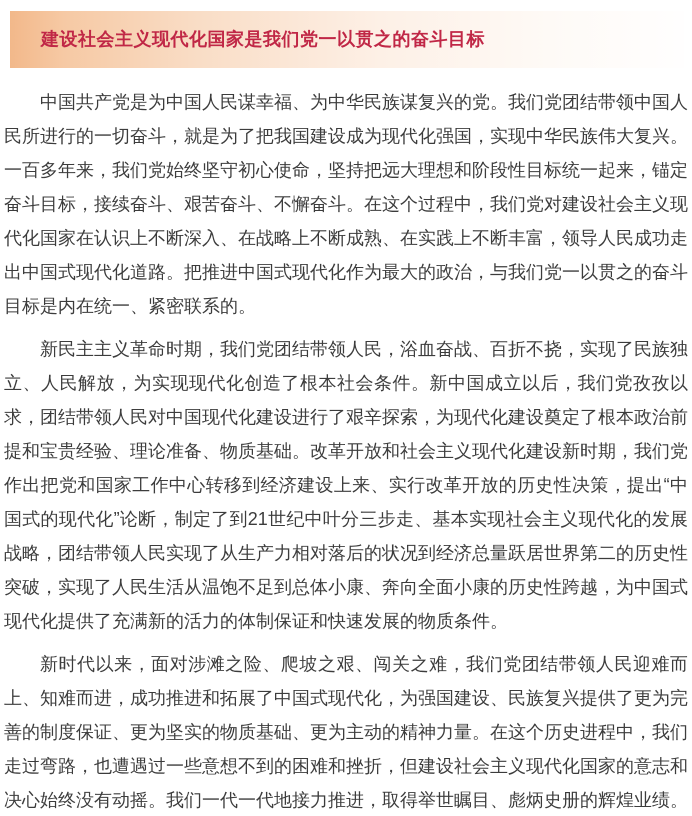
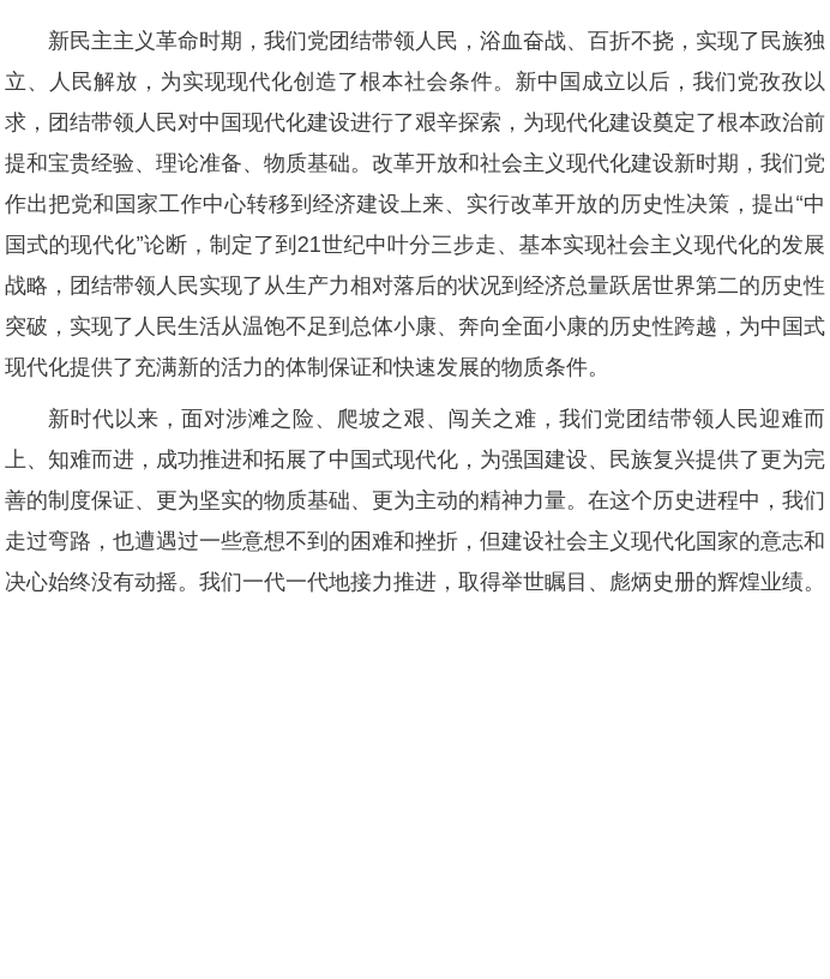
- 建设社会主义现代化国家是我们党一以贯之的奋斗目标
- 中国共产党是为中国人民谋幸福、为中华民族谋复兴的党。我们党团结带领中国人民所进行的一切奋斗，就是为了把我国建设成为现代化强国，实现中华民族伟大复兴。一百多年来，我们党始终坚守初心使命，坚持把远大理想和阶段性目标统一起来，锚定奋斗目标，接续奋斗、艰苦奋斗、不懈奋斗。在这个过程中，我们党对建设社会主义现代化国家在认识上不断深入、在战略上不断成熟、在实践上不断丰富，领导人民成功走出中国式现代化道路。把推进中国式现代化作为最大的政治，与我们党一以贯之的奋斗目标是内在统一、紧密联系的。
  新民主主义革命时期，我们党团结带领人民，浴血奋战、百折不挠，实现了民族独立、人民解放，为实现现代化创造了根本社会条件。新中国成立以后，我们党孜孜以求，团结带领人民对中国现代化建设进行了艰辛探索，为现代化建设奠定了根本政治前提和宝贵经验、理论准备、物质基础。改革开放和社会主义现代化建设新时期，我们党作出把党和国家工作中心转移到经济建设上来、实行改革开放的历史性决策，提出“中国式的现代化”论断，制定了到21世纪中叶分三步走、基本实现社会主义现代化的发展战略，团结带领人民实现了从生产力相对落后的状况到经济总量跃居世界第二的历史性突破，实现了人民生活从温饱不足到总体小康、奔向全面小康的历史性跨越，为中国式现代化提供了充满新的活力的体制保证和快速发展的物质条件。
  新时代以来，面对涉滩之险、爬坡之艰、闯关之难，我们党团结带领人民迎难而上、知难而进，成功推进和拓展了中国式现代化，为强国建设、民族复兴提供了更为完善的制度保证、更为坚实的物质基础、更为主动的精神力量。在这个历史进程中，我们走过弯路，也遭遇过一些意想不到的困难和挫折，但建设社会主义现代化国家的意志和决心始终没有动摇。我们一代一代地接力推进，取得举世瞩目、彪炳史册的辉煌业绩。
